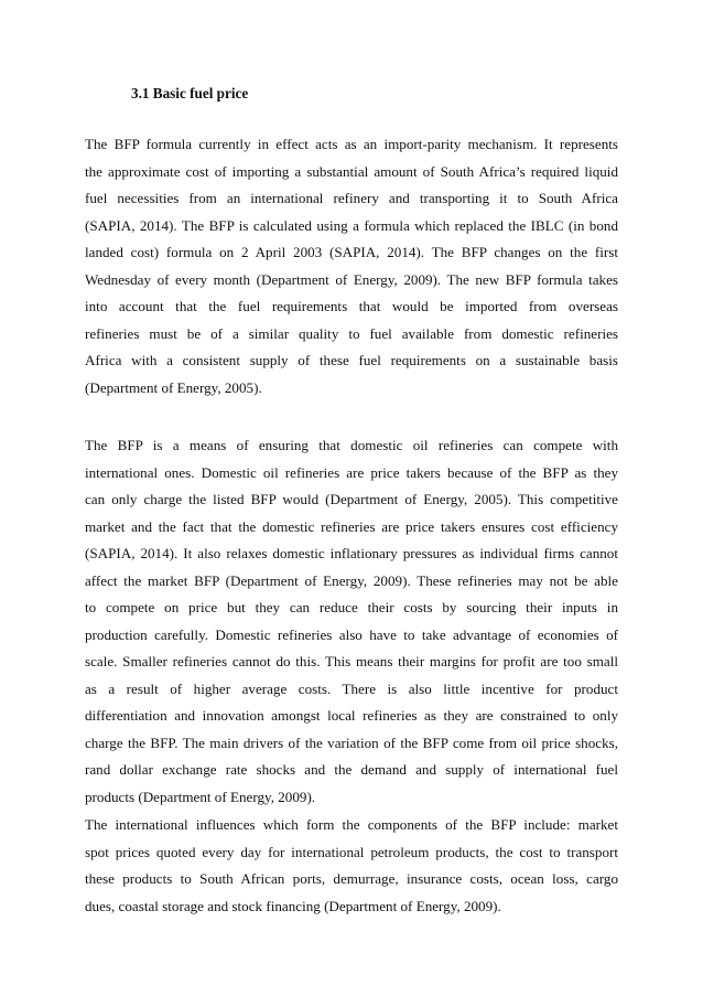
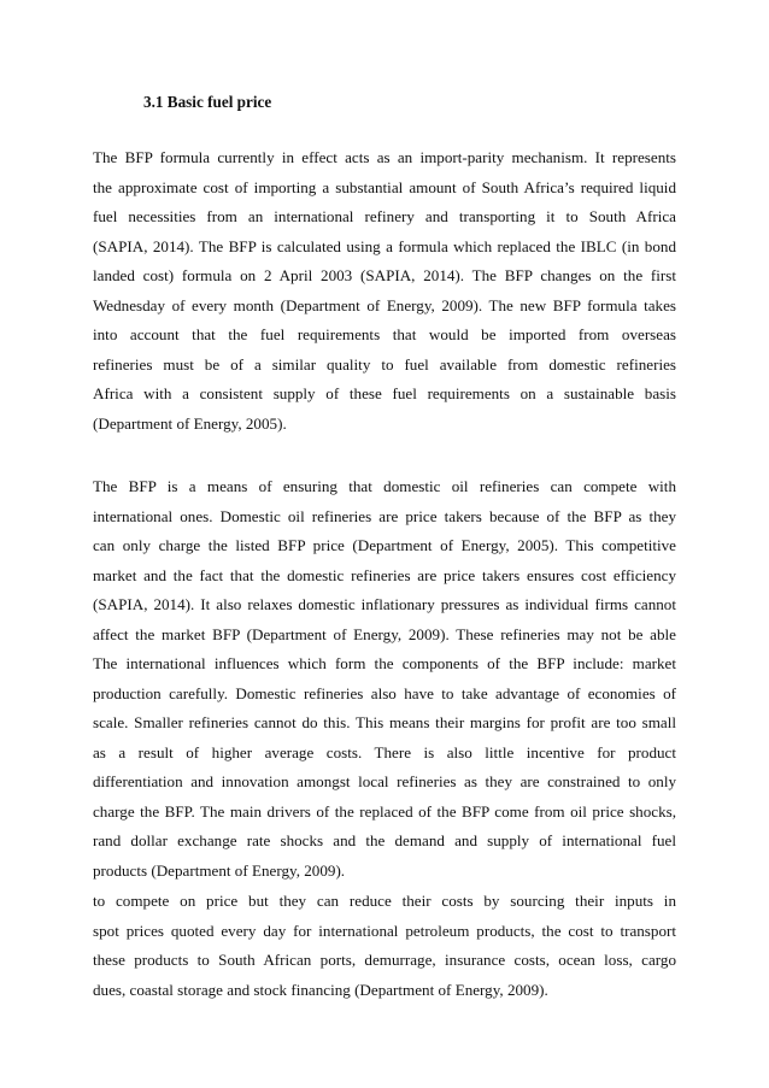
  3.1 Basic fuel price
  The BFP formula currently in effect acts as an import-parity mechanism. It represents
  the approximate cost of importing a substantial amount of South Africa’s required liquid
  fuel necessities from an international refinery and transporting it to South Africa
  (SAPIA, 2014). The BFP is calculated using a formula which replaced the IBLC (in bond
  landed cost) formula on 2 April 2003 (SAPIA, 2014). The BFP changes on the first
  Wednesday of every month (Department of Energy, 2009). The new BFP formula takes
  into account that the fuel requirements that would be imported from overseas
  refineries must be of a similar quality to fuel available from domestic refineries
  Africa with a consistent supply of these fuel requirements on a sustainable basis
  (Department of Energy, 2005).
  The BFP is a means of ensuring that domestic oil refineries can compete with
  international ones. Domestic oil refineries are price takers because of the BFP as they
- can only charge the listed BFP would (Department of Energy, 2005). This competitive
+ can only charge the listed BFP price (Department of Energy, 2005). This competitive
  market and the fact that the domestic refineries are price takers ensures cost efficiency
  (SAPIA, 2014). It also relaxes domestic inflationary pressures as individual firms cannot
  affect the market BFP (Department of Energy, 2009). These refineries may not be able
- to compete on price but they can reduce their costs by sourcing their inputs in
+ The international influences which form the components of the BFP include: market
  production carefully. Domestic refineries also have to take advantage of economies of
  scale. Smaller refineries cannot do this. This means their margins for profit are too small
  as a result of higher average costs. There is also little incentive for product
  differentiation and innovation amongst local refineries as they are constrained to only
- charge the BFP. The main drivers of the variation of the BFP come from oil price shocks,
+ charge the BFP. The main drivers of the replaced of the BFP come from oil price shocks,
  rand dollar exchange rate shocks and the demand and supply of international fuel
  products (Department of Energy, 2009).
- The international influences which form the components of the BFP include: market
+ to compete on price but they can reduce their costs by sourcing their inputs in
  spot prices quoted every day for international petroleum products, the cost to transport
  these products to South African ports, demurrage, insurance costs, ocean loss, cargo
  dues, coastal storage and stock financing (Department of Energy, 2009).
